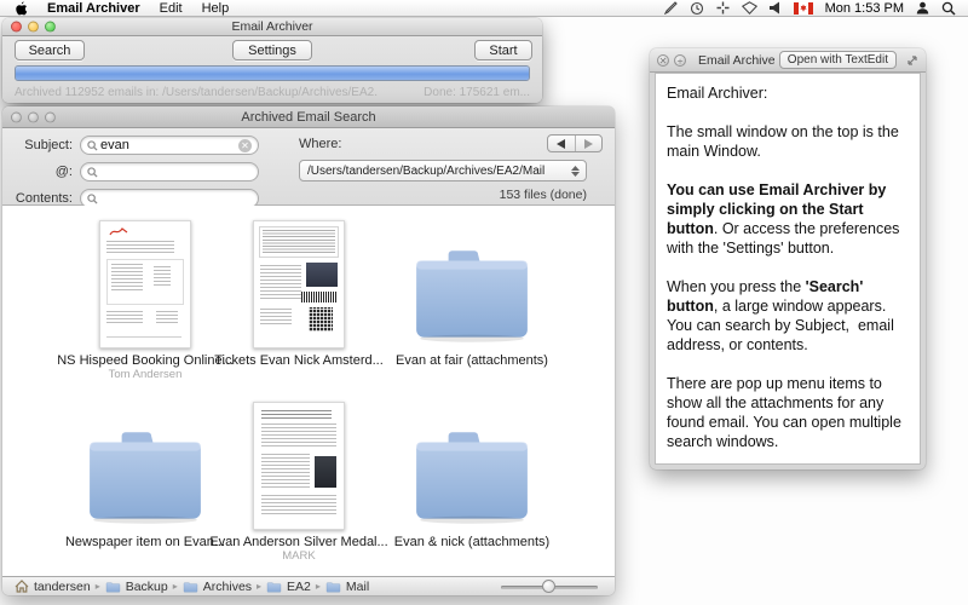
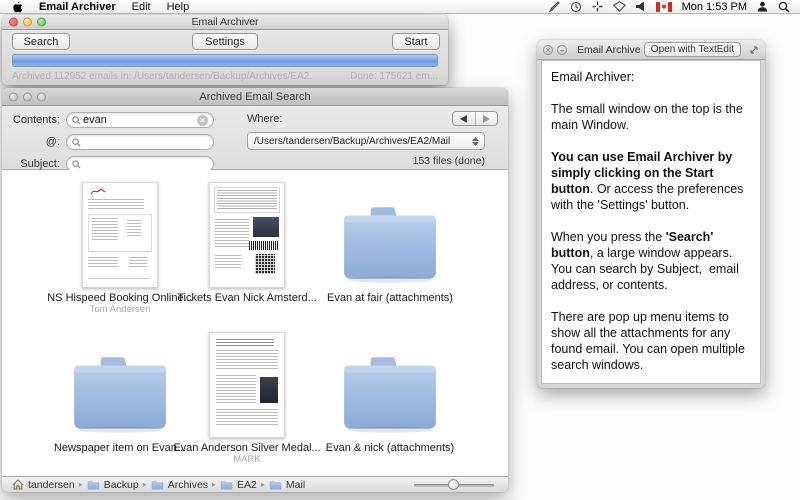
  Email Archiver
  Edit
  Help
  Mon 1:53 PM
  Email Archiver
  Search
  Settings
  Start
  Archived 112952 emails in: /Users/tandersen/Backup/Archives/EA2.
  Done: 175621 em...
  Archived Email Search
- Subject:
+ Contents:
  evan
  ✕
  @:
- Contents:
+ Subject:
  Where:
  /Users/tandersen/Backup/Archives/EA2/Mail
  153 files (done)
  NS Hispeed Booking Online...
  Tom Andersen
  Tickets Evan Nick Amsterd...
  Evan at fair (attachments)
  Newspaper item on Evan...
  Evan Anderson Silver Medal...
  MARK
  Evan & nick (attachments)
  tandersen
  ▸
  Backup
  ▸
  Archives
  ▸
  EA2
  ▸
  Mail
  ✕
  ＋
  Email Archive
  Open with TextEdit
  Email Archiver:
  The small window on the top is the main Window.
  You can use Email Archiver by simply clicking on the Start button. Or access the preferences with the 'Settings' button.
  When you press the 'Search' button, a large window appears. You can search by Subject, email address, or contents.
  There are pop up menu items to show all the attachments for any found email. You can open multiple search windows.
